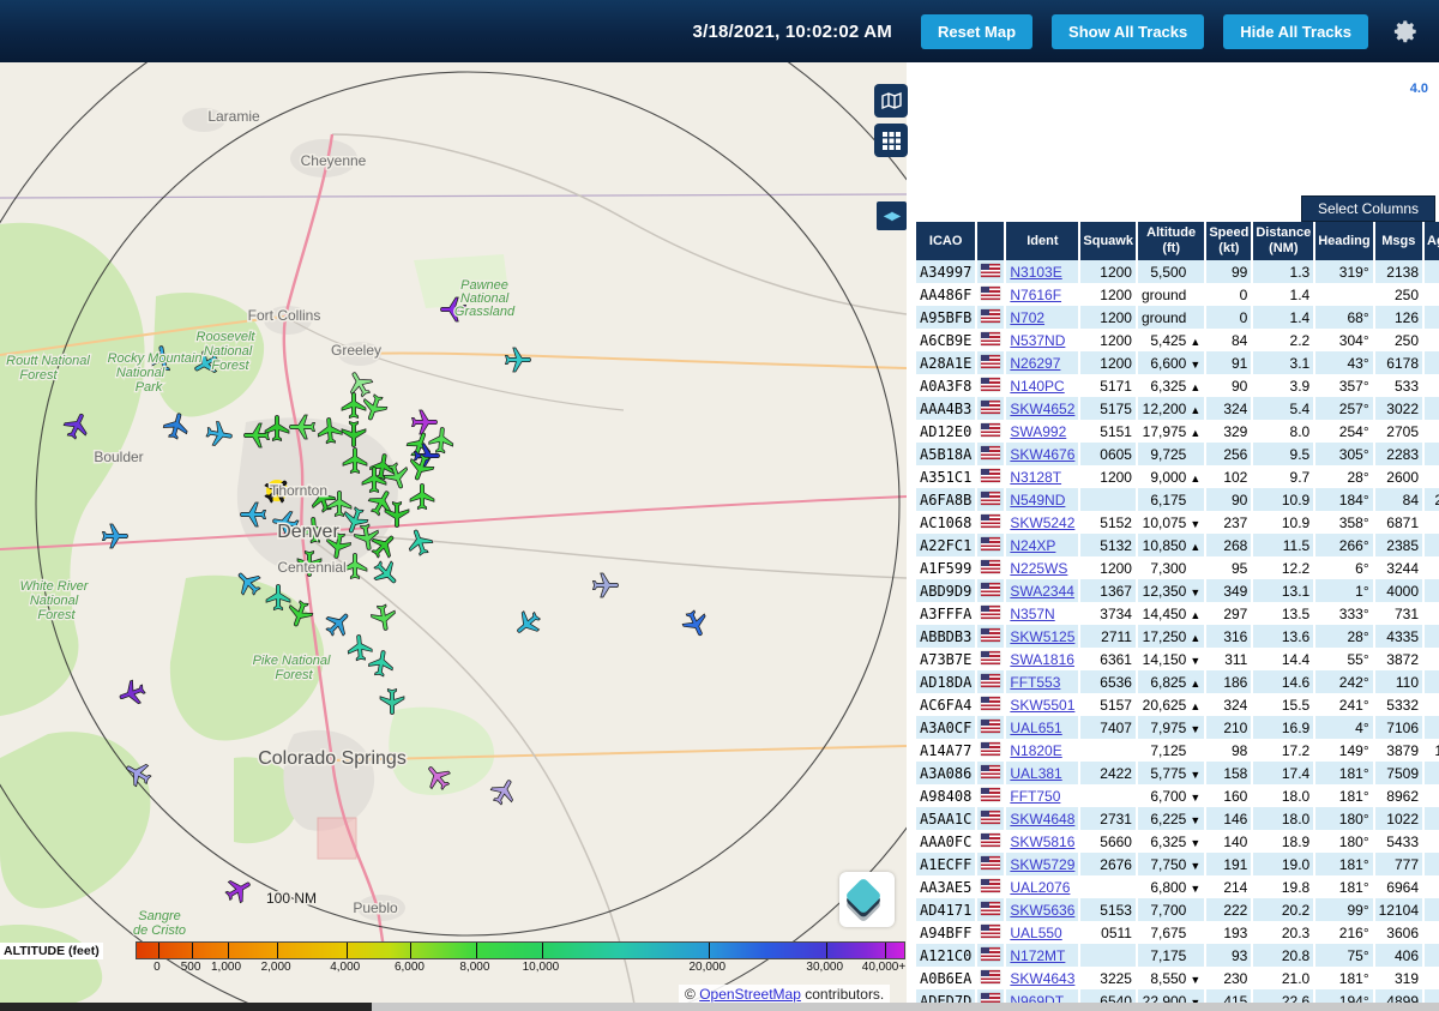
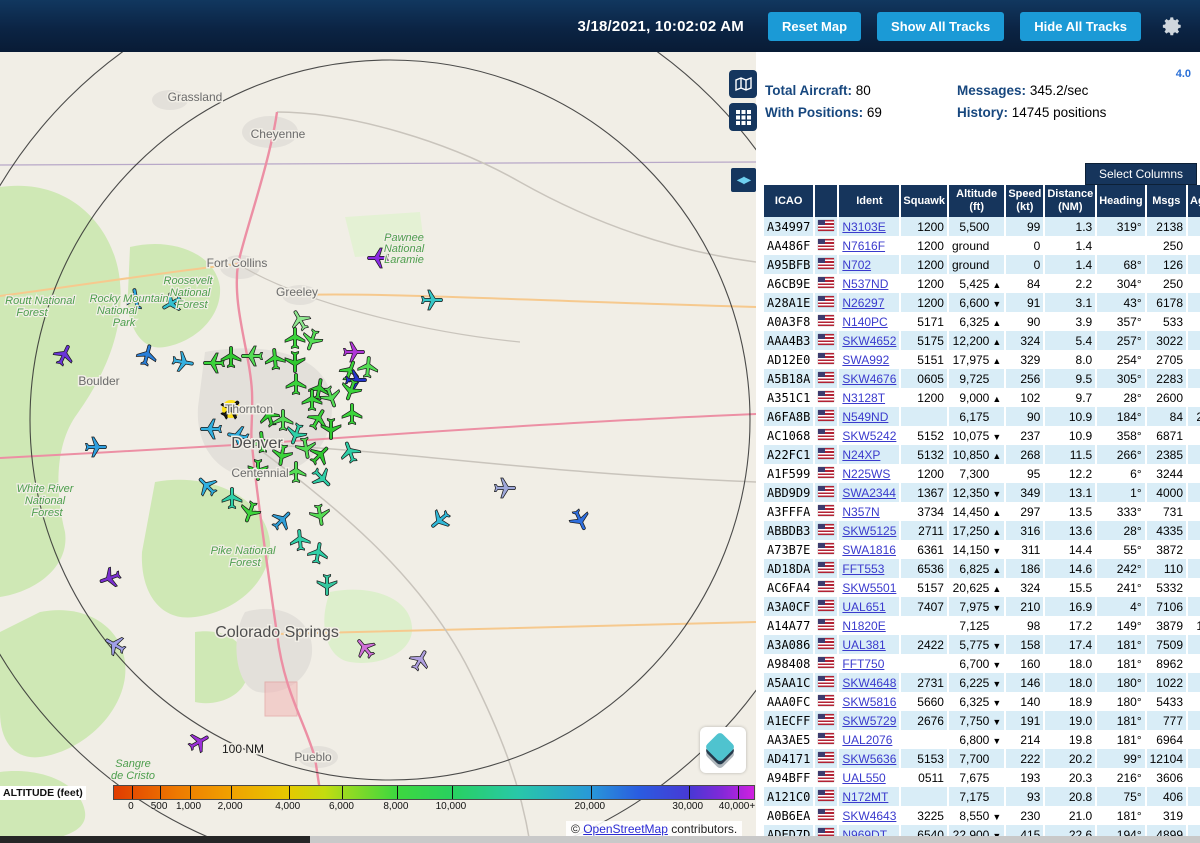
  3/18/2021, 10:02:02 AM
  Reset Map
  Show All Tracks
  Hide All Tracks
- Laramie
+ Grassland
  Cheyenne
  Fort Collins
  Greeley
  Boulder
  Thornton
  Denver
  Centennial
  Colorado Springs
  Pueblo
  Routt National
  Forest
  Roosevelt
  National
  Forest
  Rocky Mountain
  National
  Park
  Pawnee
  National
- Grassland
+ Laramie
  White River
  National
  Forest
  Pike National
  Forest
  Sangre
  de Cristo
  100 NM
  ◀
  ▶
  ALTITUDE (feet)
  0
  500
  1,000
  2,000
  4,000
  6,000
  8,000
  10,000
  20,000
  30,000
  40,000+
  © OpenStreetMap contributors.
  4.0
+ Total Aircraft: 80
+ Messages: 345.2/sec
+ With Positions: 69
+ History: 14745 positions
  Select Columns
  ICAO		Ident	Squawk	Altitude (ft)	Speed (kt)	Distance (NM)	Heading	Msgs	A
  A34997		N3103E	1200	5,500	99	1.3	319°	2138
  AA486F		N7616F	1200	ground	0	1.4		250
  A95BFB		N702	1200	ground	0	1.4	68°	126
  A6CB9E		N537ND	1200	5,425 ▲	84	2.2	304°	250
  A28A1E		N26297	1200	6,600 ▼	91	3.1	43°	6178
  A0A3F8		N140PC	5171	6,325 ▲	90	3.9	357°	533
  AAA4B3		SKW4652	5175	12,200 ▲	324	5.4	257°	3022
  AD12E0		SWA992	5151	17,975 ▲	329	8.0	254°	2705
  A5B18A		SKW4676	0605	9,725	256	9.5	305°	2283
  A351C1		N3128T	1200	9,000 ▲	102	9.7	28°	2600
  A6FA8B		N549ND		6,175	90	10.9	184°	84
  AC1068		SKW5242	5152	10,075 ▼	237	10.9	358°	6871
  A22FC1		N24XP	5132	10,850 ▲	268	11.5	266°	2385
  A1F599		N225WS	1200	7,300	95	12.2	6°	3244
  ABD9D9		SWA2344	1367	12,350 ▼	349	13.1	1°	4000
  A3FFFA		N357N	3734	14,450 ▲	297	13.5	333°	731
  ABBDB3		SKW5125	2711	17,250 ▲	316	13.6	28°	4335
  A73B7E		SWA1816	6361	14,150 ▼	311	14.4	55°	3872
  AD18DA		FFT553	6536	6,825 ▲	186	14.6	242°	110
  AC6FA4		SKW5501	5157	20,625 ▲	324	15.5	241°	5332
  A3A0CF		UAL651	7407	7,975 ▼	210	16.9	4°	7106
  A14A77		N1820E		7,125	98	17.2	149°	3879
  A3A086		UAL381	2422	5,775 ▼	158	17.4	181°	7509
  A98408		FFT750		6,700 ▼	160	18.0	181°	8962
  A5AA1C		SKW4648	2731	6,225 ▼	146	18.0	180°	1022
  AAA0FC		SKW5816	5660	6,325 ▼	140	18.9	180°	5433
  A1ECFF		SKW5729	2676	7,750 ▼	191	19.0	181°	777
  AA3AE5		UAL2076		6,800 ▼	214	19.8	181°	6964
  AD4171		SKW5636	5153	7,700	222	20.2	99°	12104
  A94BFF		UAL550	0511	7,675	193	20.3	216°	3606
  A121C0		N172MT		7,175	93	20.8	75°	406
  A0B6EA		SKW4643	3225	8,550 ▼	230	21.0	181°	319
  ADED7D		N969DT	6540	22,900	415	22.6	194°	4899
